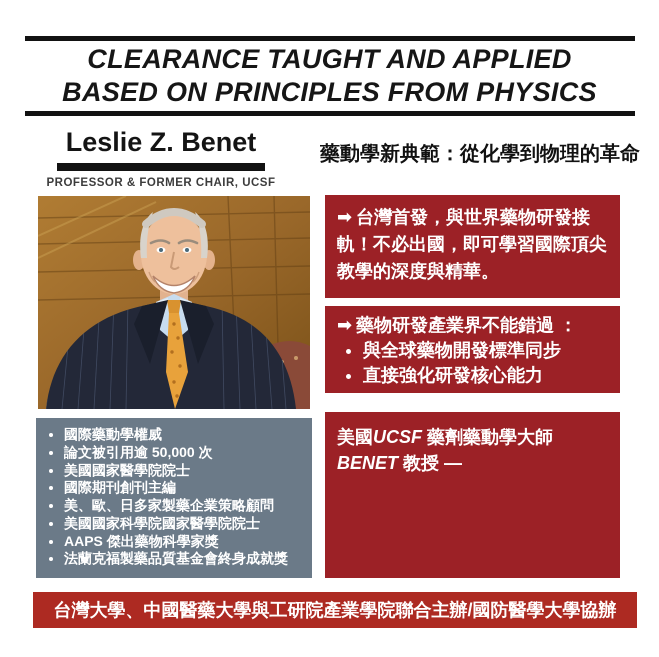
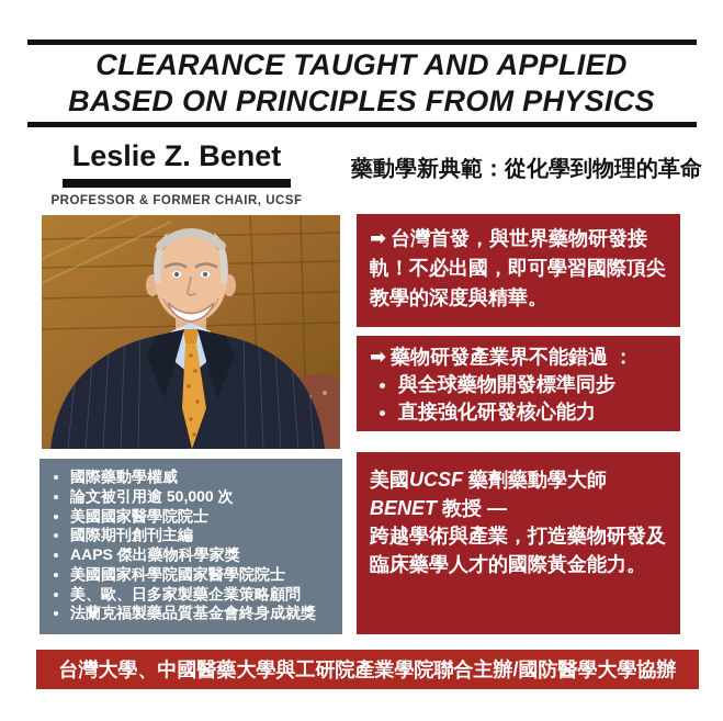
  CLEARANCE TAUGHT AND APPLIED
  BASED ON PRINCIPLES FROM PHYSICS
  Leslie Z. Benet
  PROFESSOR & FORMER CHAIR, UCSF
  藥動學新典範：從化學到物理的革命
  ➡ 台灣首發，與世界藥物研發接軌！不必出國，即可學習國際頂尖教學的深度與精華。
  ➡ 藥物研發產業界不能錯過 ：
  與全球藥物開發標準同步
  直接強化研發核心能力
  國際藥動學權威
  論文被引用逾 50,000 次
  美國國家醫學院院士
  國際期刊創刊主編
- 美、歐、日多家製藥企業策略顧問
+ AAPS 傑出藥物科學家獎
  美國國家科學院國家醫學院院士
- AAPS 傑出藥物科學家獎
+ 美、歐、日多家製藥企業策略顧問
  法蘭克福製藥品質基金會終身成就獎
  美國UCSF 藥劑藥動學大師 BENET 教授 —
+ 跨越學術與產業，打造藥物研發及臨床藥學人才的國際黃金能力。
  台灣大學、中國醫藥大學與工研院產業學院聯合主辦/國防醫學大學協辦
